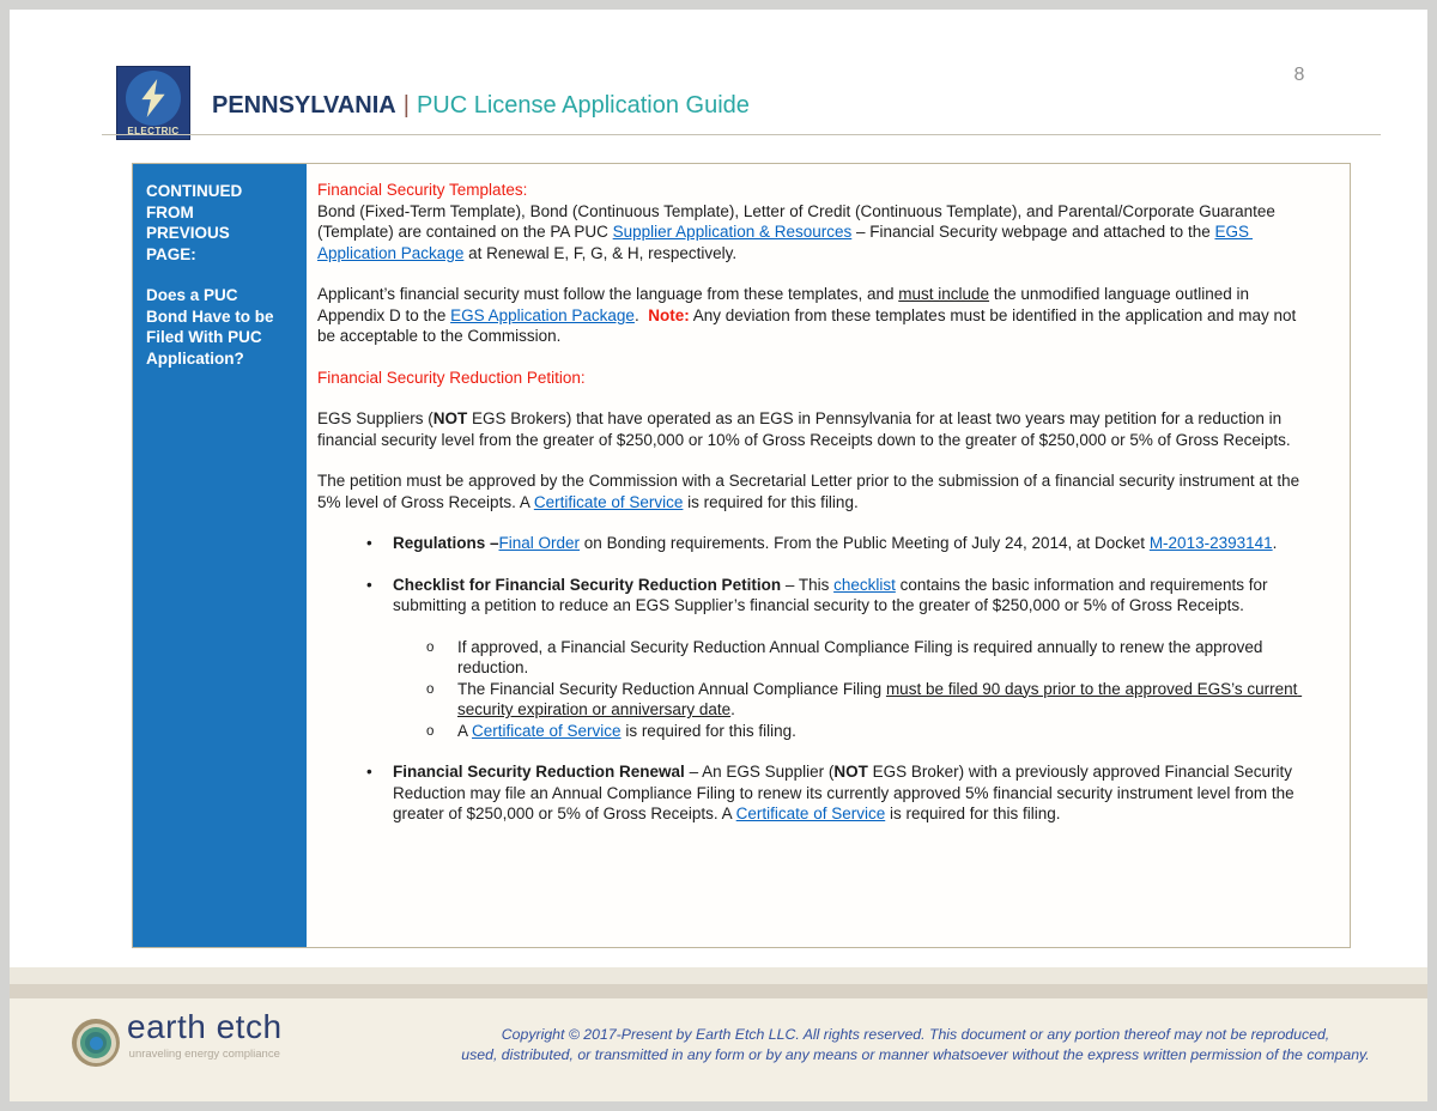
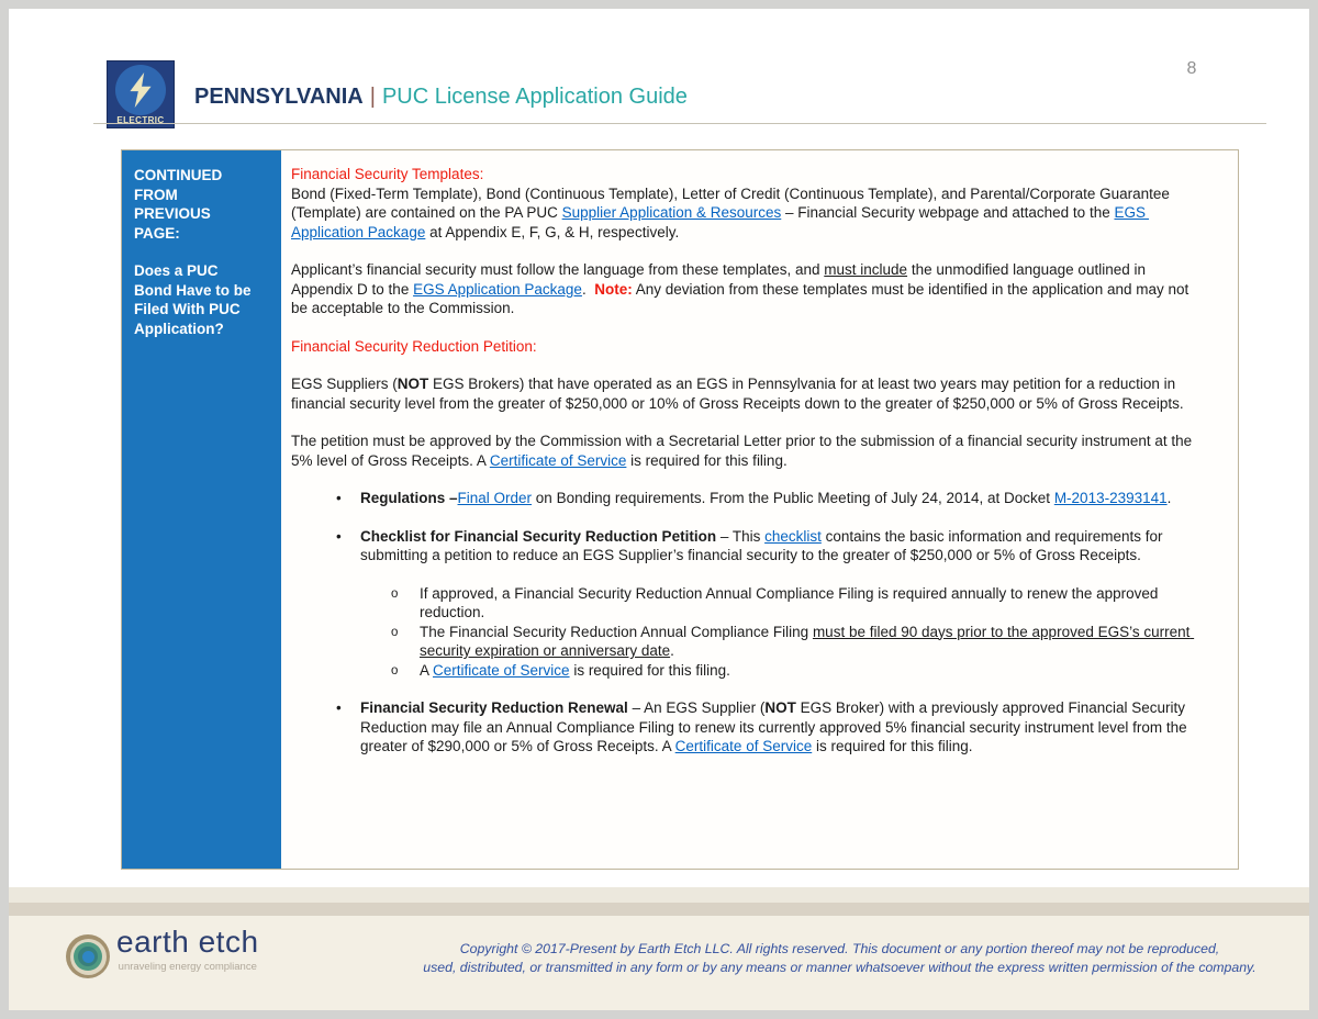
  8
  ELECTRIC
  PENNSYLVANIA | PUC License Application Guide
  CONTINUED
  FROM
  PREVIOUS
  PAGE:
  Does a PUC
  Bond Have to be
  Filed With PUC
  Application?
  Financial Security Templates:
- Bond (Fixed-Term Template), Bond (Continuous Template), Letter of Credit (Continuous Template), and Parental/Corporate Guarantee (Template) are contained on the PA PUC Supplier Application & Resources – Financial Security webpage and attached to the EGS Application Package at Renewal E, F, G, & H, respectively.
+ Bond (Fixed-Term Template), Bond (Continuous Template), Letter of Credit (Continuous Template), and Parental/Corporate Guarantee (Template) are contained on the PA PUC Supplier Application & Resources – Financial Security webpage and attached to the EGS Application Package at Appendix E, F, G, & H, respectively.
  Applicant’s financial security must follow the language from these templates, and must include the unmodified language outlined in Appendix D to the EGS Application Package. Note: Any deviation from these templates must be identified in the application and may not be acceptable to the Commission.
  Financial Security Reduction Petition:
  EGS Suppliers (NOT EGS Brokers) that have operated as an EGS in Pennsylvania for at least two years may petition for a reduction in financial security level from the greater of $250,000 or 10% of Gross Receipts down to the greater of $250,000 or 5% of Gross Receipts.
  The petition must be approved by the Commission with a Secretarial Letter prior to the submission of a financial security instrument at the 5% level of Gross Receipts. A Certificate of Service is required for this filing.
  •
  Regulations –Final Order on Bonding requirements. From the Public Meeting of July 24, 2014, at Docket M-2013-2393141.
  •
  Checklist for Financial Security Reduction Petition – This checklist contains the basic information and requirements for submitting a petition to reduce an EGS Supplier’s financial security to the greater of $250,000 or 5% of Gross Receipts.
  o
  If approved, a Financial Security Reduction Annual Compliance Filing is required annually to renew the approved reduction.
  o
  The Financial Security Reduction Annual Compliance Filing must be filed 90 days prior to the approved EGS’s current security expiration or anniversary date.
  o
  A Certificate of Service is required for this filing.
  •
- Financial Security Reduction Renewal – An EGS Supplier (NOT EGS Broker) with a previously approved Financial Security Reduction may file an Annual Compliance Filing to renew its currently approved 5% financial security instrument level from the greater of $250,000 or 5% of Gross Receipts. A Certificate of Service is required for this filing.
+ Financial Security Reduction Renewal – An EGS Supplier (NOT EGS Broker) with a previously approved Financial Security Reduction may file an Annual Compliance Filing to renew its currently approved 5% financial security instrument level from the greater of $290,000 or 5% of Gross Receipts. A Certificate of Service is required for this filing.
  earth etch
  unraveling energy compliance
  Copyright © 2017-Present by Earth Etch LLC. All rights reserved. This document or any portion thereof may not be reproduced,
  used, distributed, or transmitted in any form or by any means or manner whatsoever without the express written permission of the company.
